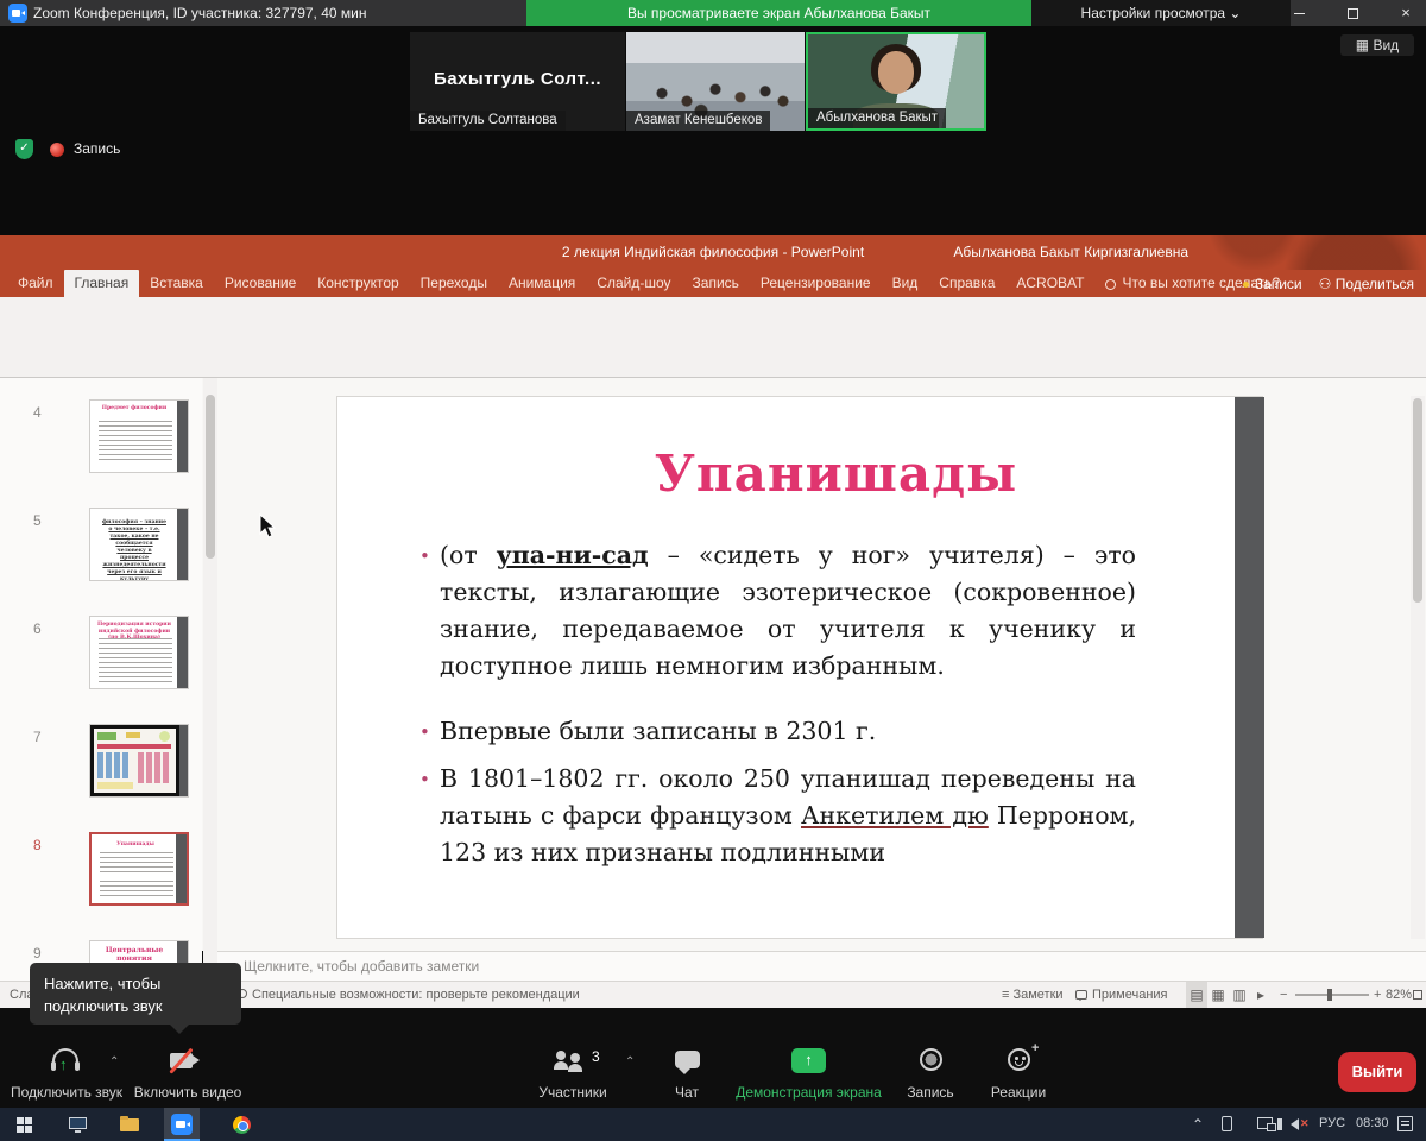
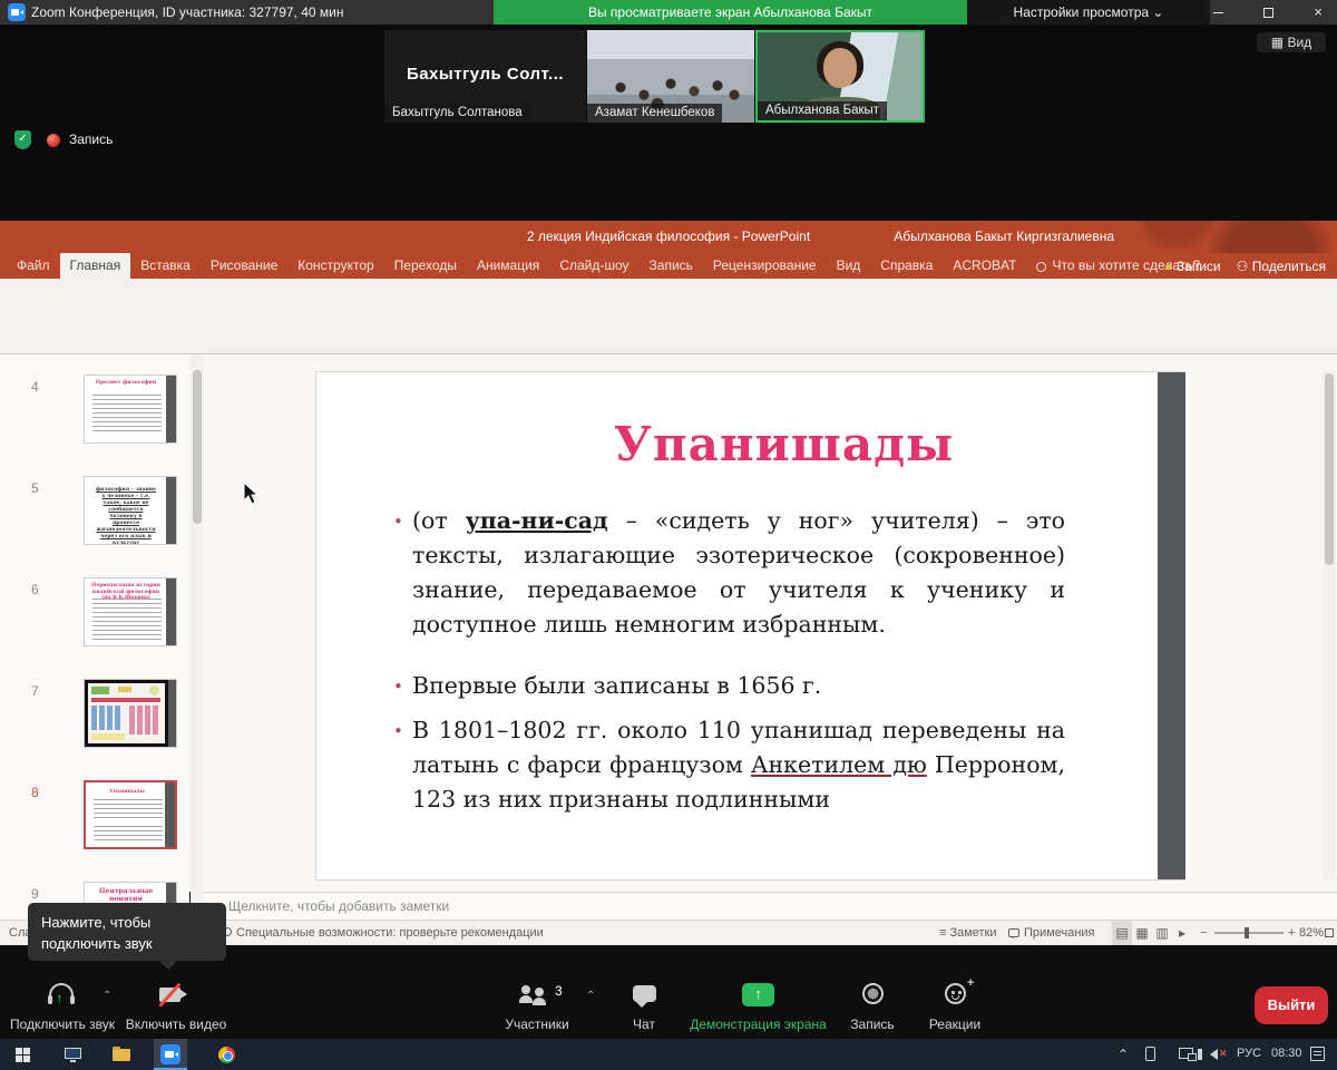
  Zoom Конференция, ID участника: 327797, 40 мин
  Вы просматриваете экран Абылханова Бакыт
  Настройки просмотра ⌄
  ×
  Бахытгуль Солт...
  Бахытгуль Солтанова
  Азамат Кенешбеков
  Абылханова Бакыт
  ▦ Вид
  ✓
  Запись
  2 лекция Индийская философия - PowerPoint
  Абылханова Бакыт Киргизгалиевна
  Файл
  Главная
  Вставка
  Рисование
  Конструктор
  Переходы
  Анимация
  Слайд-шоу
  Запись
  Рецензирование
  Вид
  Справка
  ACROBAT
  Что вы хотите сдеать?
  Записи
  ⚇ Поделиться
  4
  5
  6
  7
  8
  9
  Упанишады
  •
  (от упа-ни-сад – «сидеть у ног» учителя) – это тексты, излагающие эзотерическое (сокровенное) знание, передаваемое от учителя к ученику и доступное лишь немногим избранным.
  •
- Впервые были записаны в 2301 г.
+ Впервые были записаны в 1656 г.
  •
- В 1801–1802 гг. около 250 упанишад переведены на латынь с фарси французом Анкетилем дю Перроном, 123 из них признаны подлинными
+ В 1801–1802 гг. около 110 упанишад переведены на латынь с фарси французом Анкетилем дю Перроном, 123 из них признаны подлинными
  Щелкните, чтобы добавить заметки
  Специальные возможности: проверьте рекомендации
  ≡ Заметки
  Примечания
  ▤
  ▦
  ▥
  ▸
  −
  +
  82%
  Нажмите, чтобы подключить звук
  ↑
  Подключить звук
  ⌃
  Включить видео
  3
  Участники
  ⌃
  Чат
  ↑
  Демонстрация экрана
  Запись
  +
  Реакции
  Выйти
  ⌃
  ✕
  РУС
  08:30
